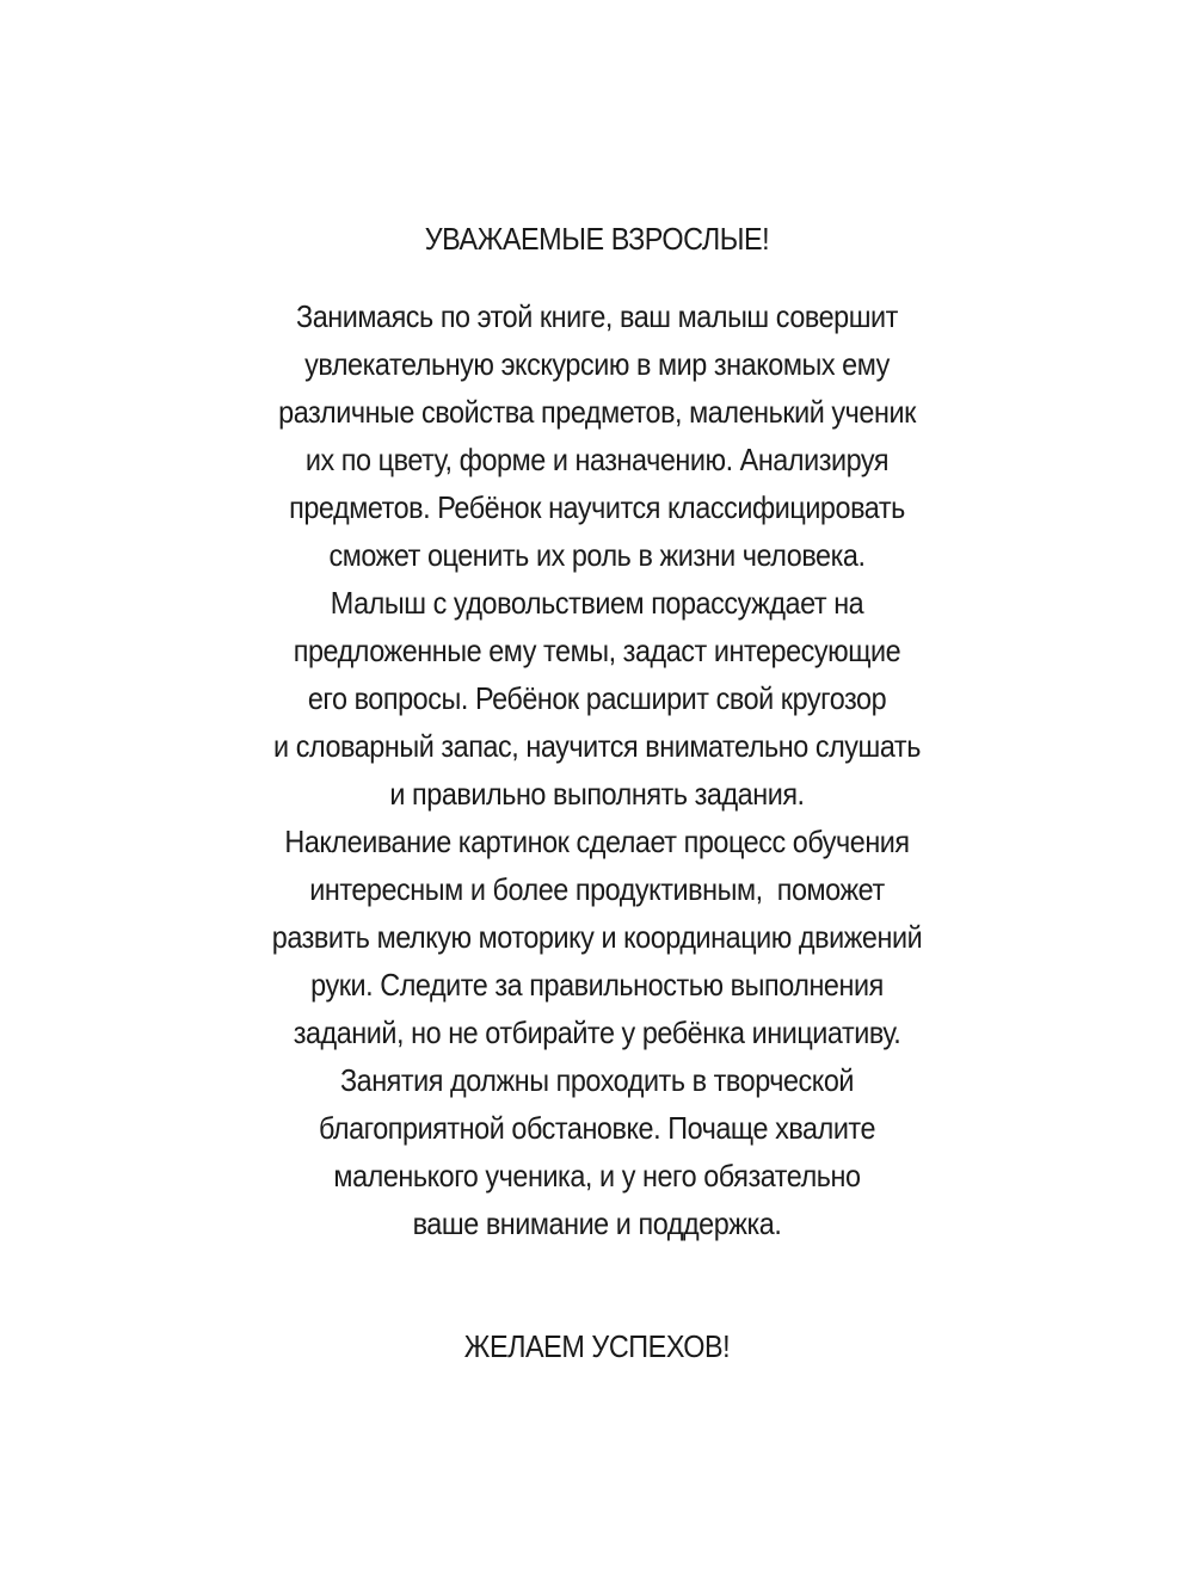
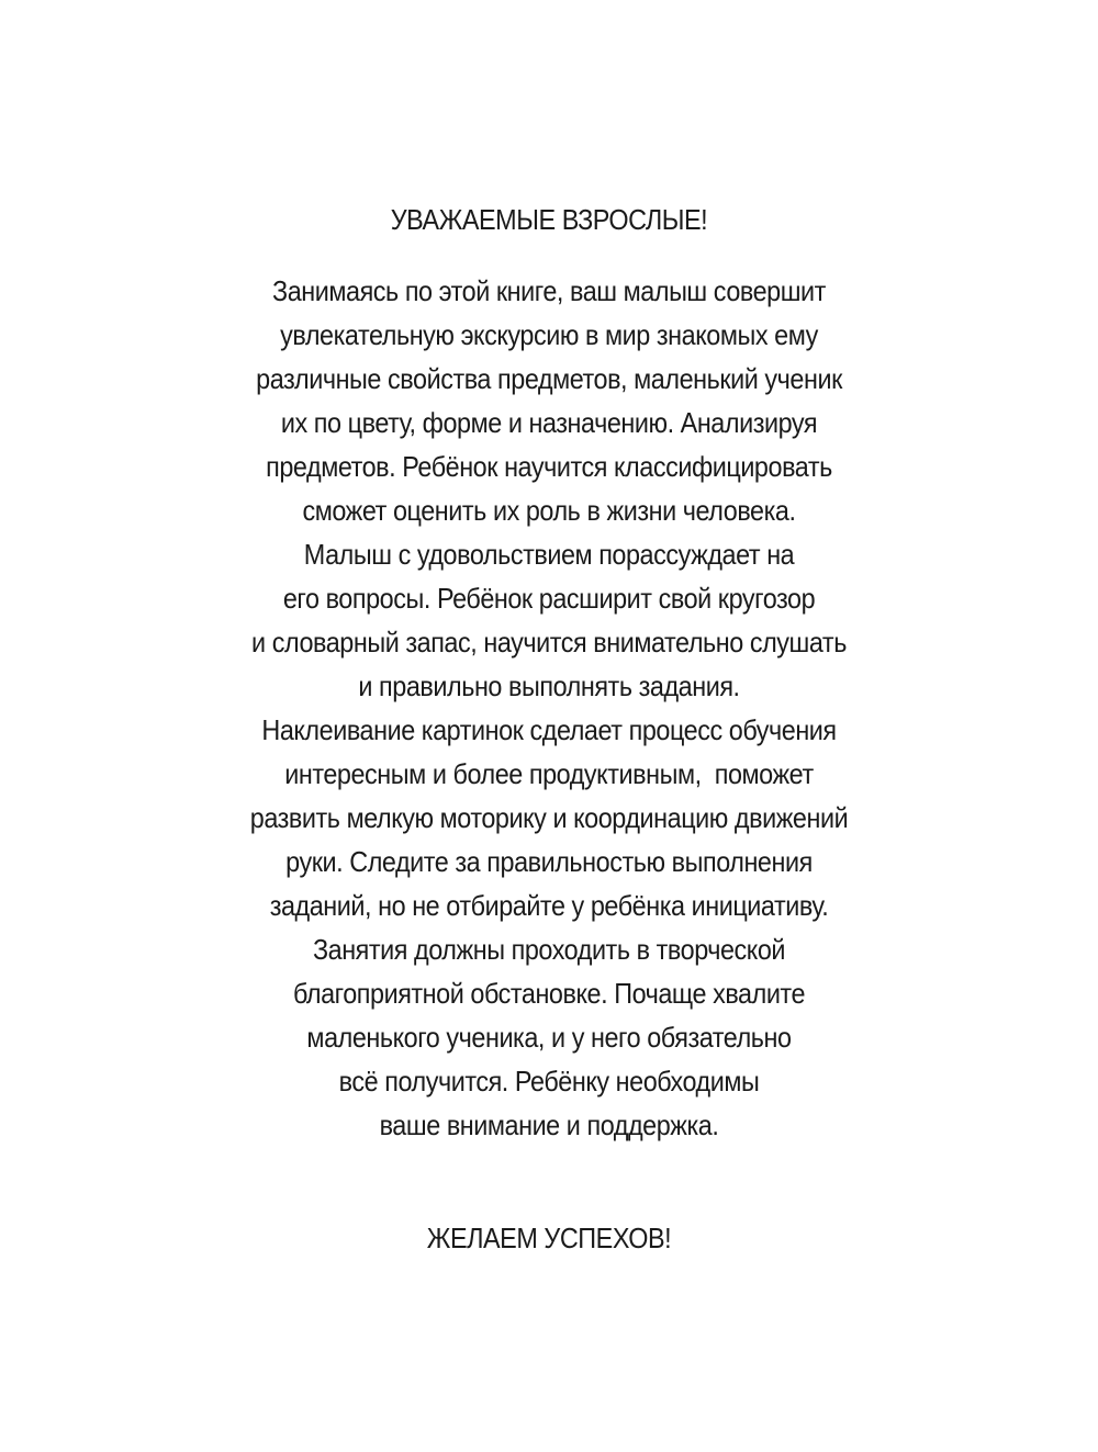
  УВАЖАЕМЫЕ ВЗРОСЛЫЕ!
  Занимаясь по этой книге, ваш малыш совершит
  увлекательную экскурсию в мир знакомых ему
  различные свойства предметов, маленький ученик
  их по цвету, форме и назначению. Анализируя
  предметов. Ребёнок научится классифицировать
  сможет оценить их роль в жизни человека.
  Малыш с удовольствием порассуждает на
- предложенные ему темы, задаст интересующие
  его вопросы. Ребёнок расширит свой кругозор
  и словарный запас, научится внимательно слушать
  и правильно выполнять задания.
  Наклеивание картинок сделает процесс обучения
  интересным и более продуктивным, поможет
  развить мелкую моторику и координацию движений
  руки. Следите за правильностью выполнения
  заданий, но не отбирайте у ребёнка инициативу.
  Занятия должны проходить в творческой
  благоприятной обстановке. Почаще хвалите
  маленького ученика, и у него обязательно
+ всё получится. Ребёнку необходимы
  ваше внимание и поддержка.
  ЖЕЛАЕМ УСПЕХОВ!
